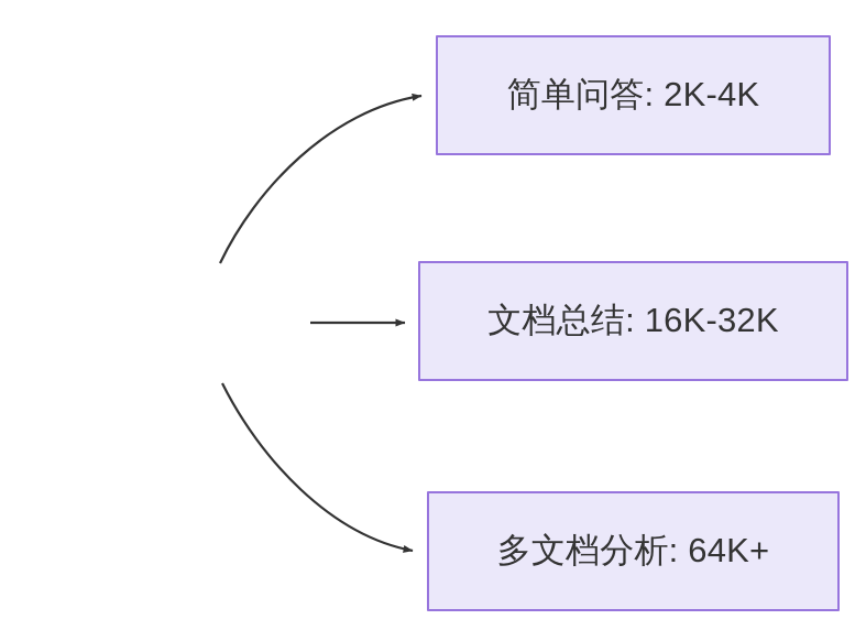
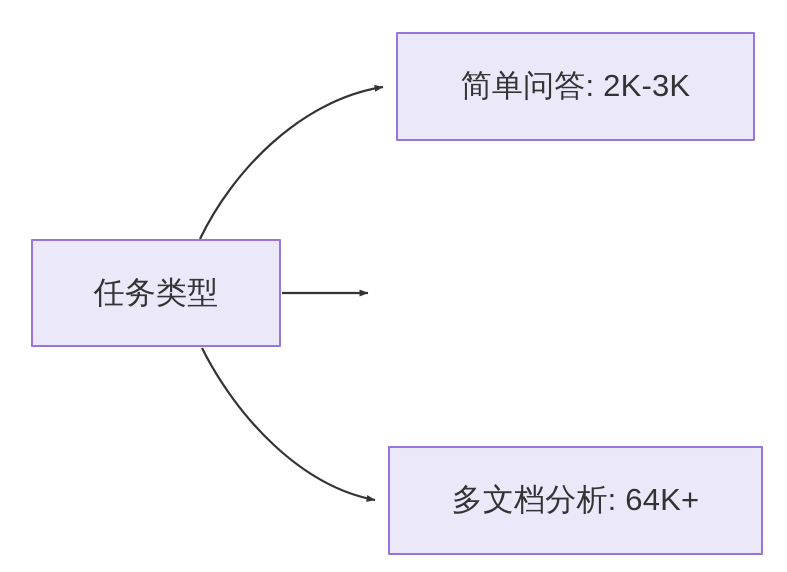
+ 任务类型
- 简单问答: 2K-4K
+ 简单问答: 2K-3K
- 文档总结: 16K-32K
  多文档分析: 64K+
